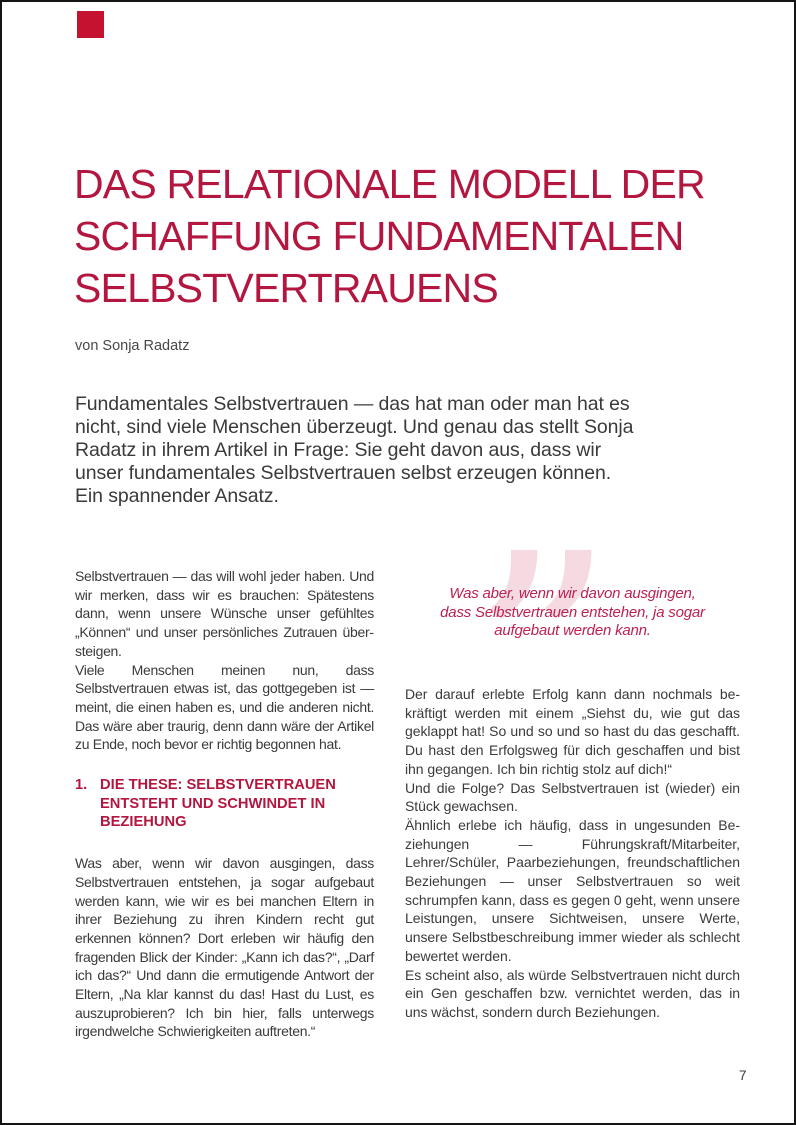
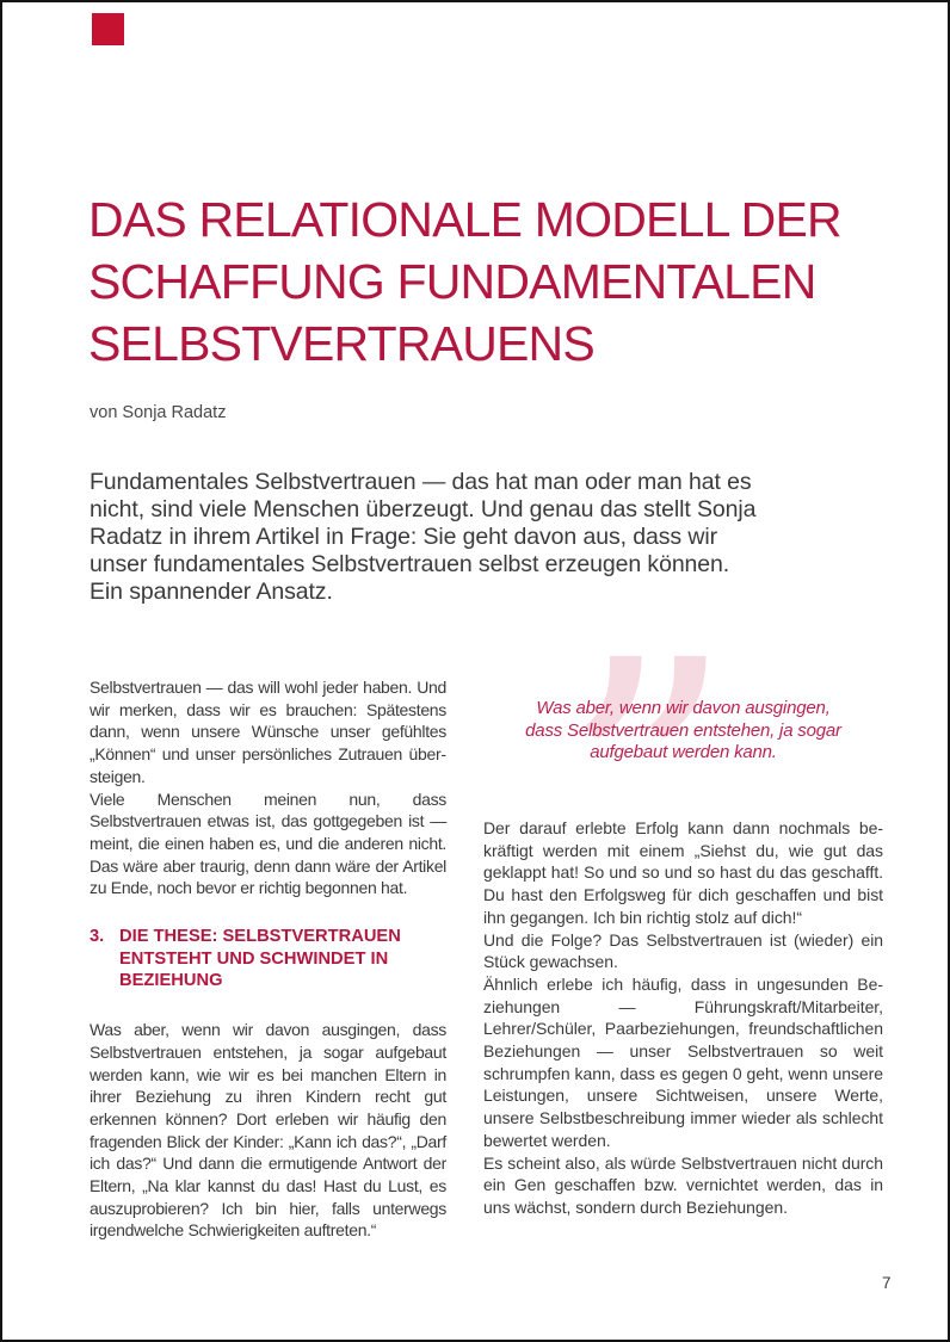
  DAS RELATIONALE MODELL DER
  SCHAFFUNG FUNDAMENTALEN
  SELBSTVERTRAUENS
  von Sonja Radatz
  Fundamentales Selbstvertrauen — das hat man oder man hat es
  nicht, sind viele Menschen überzeugt. Und genau das stellt Sonja
  Radatz in ihrem Artikel in Frage: Sie geht davon aus, dass wir
  unser fundamentales Selbstvertrauen selbst erzeugen können.
  Ein spannender Ansatz.
  Selbstvertrauen — das will wohl jeder haben. Und wir merken, dass wir es brauchen: Spätes­tens dann, wenn unsere Wünsche unser gefühltes „Können“ und unser persönliches Zutrauen über­steigen.
  Viele Menschen meinen nun, dass Selbstvertrauen etwas ist, das gottgegeben ist — meint, die einen haben es, und die anderen nicht. Das wäre aber traurig, denn dann wäre der Artikel zu Ende, noch bevor er richtig begonnen hat.
- 1.
+ 3.
  DIE THESE: SELBSTVERTRAUEN
  ENTSTEHT UND SCHWINDET IN
  BEZIEHUNG
  Was aber, wenn wir davon ausgingen, dass Selbst­vertrauen entstehen, ja sogar aufgebaut werden kann, wie wir es bei manchen Eltern in ihrer Bezie­hung zu ihren Kindern recht gut erkennen können? Dort erleben wir häufig den fragenden Blick der Kinder: „Kann ich das?“, „Darf ich das?“ Und dann die ermutigende Antwort der Eltern, „Na klar kannst du das! Hast du Lust, es auszuprobieren? Ich bin hier, falls unterwegs irgendwelche Schwie­rigkeiten auftreten.“
  ”
  Was aber, wenn wir davon ausgingen,
  dass Selbstvertrauen entstehen, ja sogar
  aufgebaut werden kann.
  Der darauf erlebte Erfolg kann dann nochmals be­kräftigt werden mit einem „Siehst du, wie gut das geklappt hat! So und so und so hast du das ge­schafft. Du hast den Erfolgsweg für dich geschaf­fen und bist ihn gegangen. Ich bin richtig stolz auf dich!“
  Und die Folge? Das Selbstvertrauen ist (wieder) ein Stück gewachsen.
  Ähnlich erlebe ich häufig, dass in ungesunden Be­ziehungen — Führungskraft/Mitarbeiter, Lehrer/Schüler, Paarbeziehungen, freundschaftlichen Beziehungen — unser Selbstvertrauen so weit schrumpfen kann, dass es gegen 0 geht, wenn un­sere Leistungen, unsere Sichtweisen, unsere Wer­te, unsere Selbstbeschreibung immer wieder als schlecht bewertet werden.
  Es scheint also, als würde Selbstvertrauen nicht durch ein Gen geschaffen bzw. vernichtet werden, das in uns wächst, sondern durch Beziehungen.
  7
